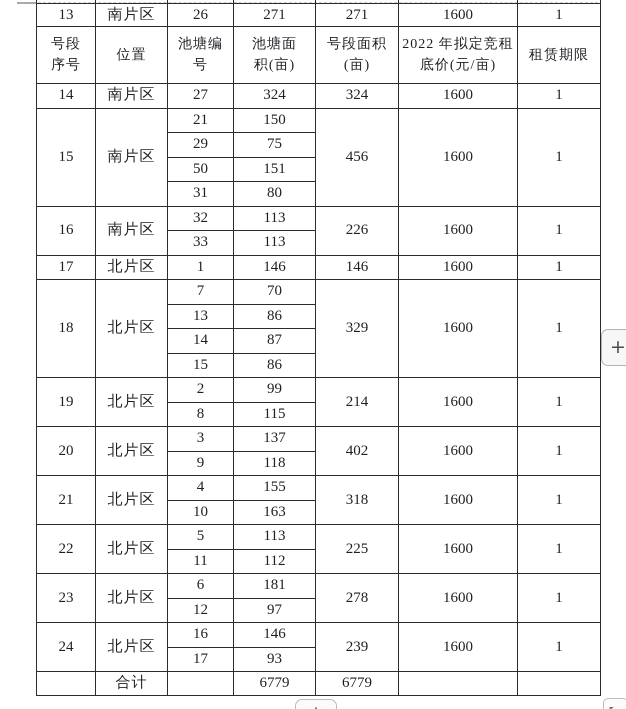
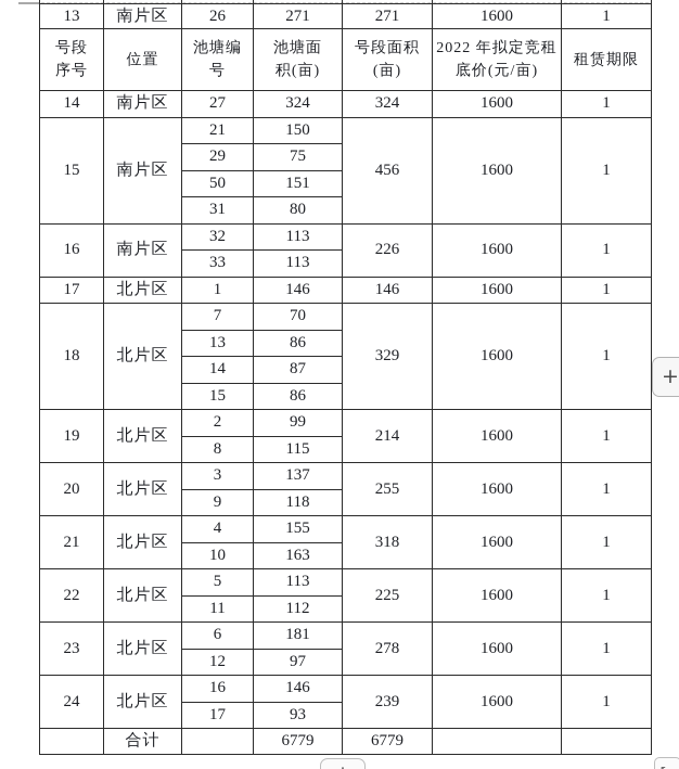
  13	南片区	26	271	271	1600	1
  号段 序号	位置	池塘编 号	池塘面 积(亩)	号段面积 (亩)	2022 年拟定竞租 底价(元/亩)	租赁期限
  14	南片区	27	324	324	1600	1
  15	南片区	21	150	456	1600	1
  29	75
  50	151
  31	80
  16	南片区	32	113	226	1600	1
  33	113
  17	北片区	1	146	146	1600	1
  18	北片区	7	70	329	1600	1
  13	86
  14	87
  15	86
  19	北片区	2	99	214	1600	1
  8	115
- 20	北片区	3	137	402	1600	1
+ 20	北片区	3	137	255	1600	1
  9	118
  21	北片区	4	155	318	1600	1
  10	163
  22	北片区	5	113	225	1600	1
  11	112
  23	北片区	6	181	278	1600	1
  12	97
  24	北片区	16	146	239	1600	1
  17	93
  	合计		6779	6779
  +
